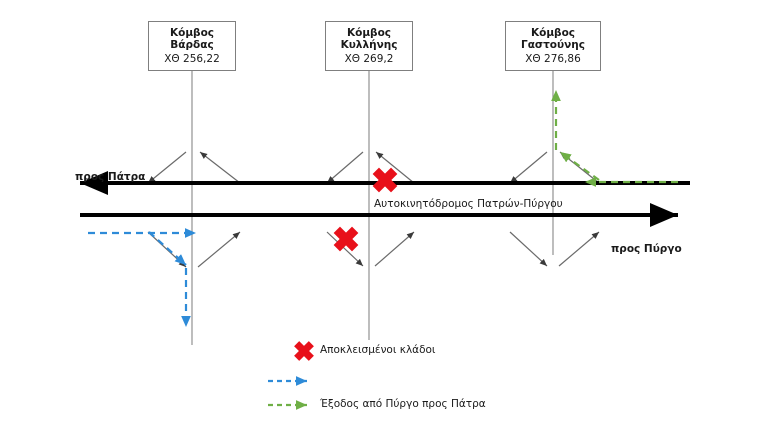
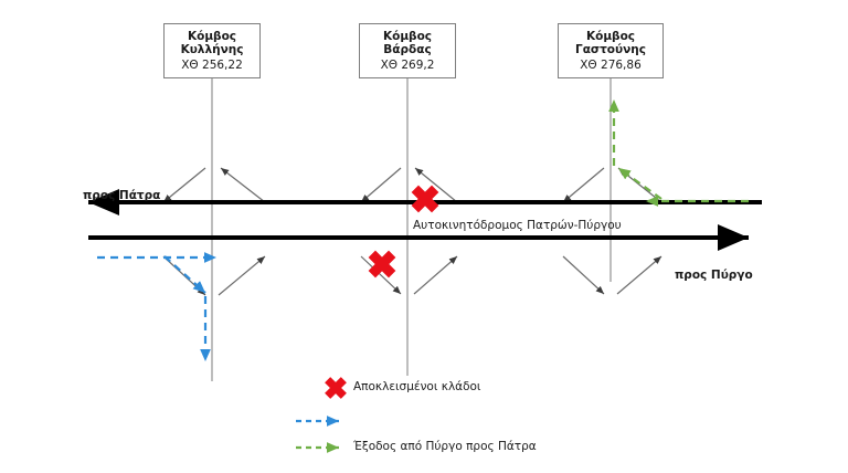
  Κόμβος
- Βάρδας
+ Κυλλήνης
  ΧΘ 256,22
  Κόμβος
- Κυλλήνης
+ Βάρδας
  ΧΘ 269,2
  Κόμβος
  Γαστούνης
  ΧΘ 276,86
  προς Πάτρα
  προς Πύργο
  Αυτοκινητόδρομος Πατρών-Πύργου
  Αποκλεισμένοι κλάδοι
  Έξοδος από Πύργο προς Πάτρα
